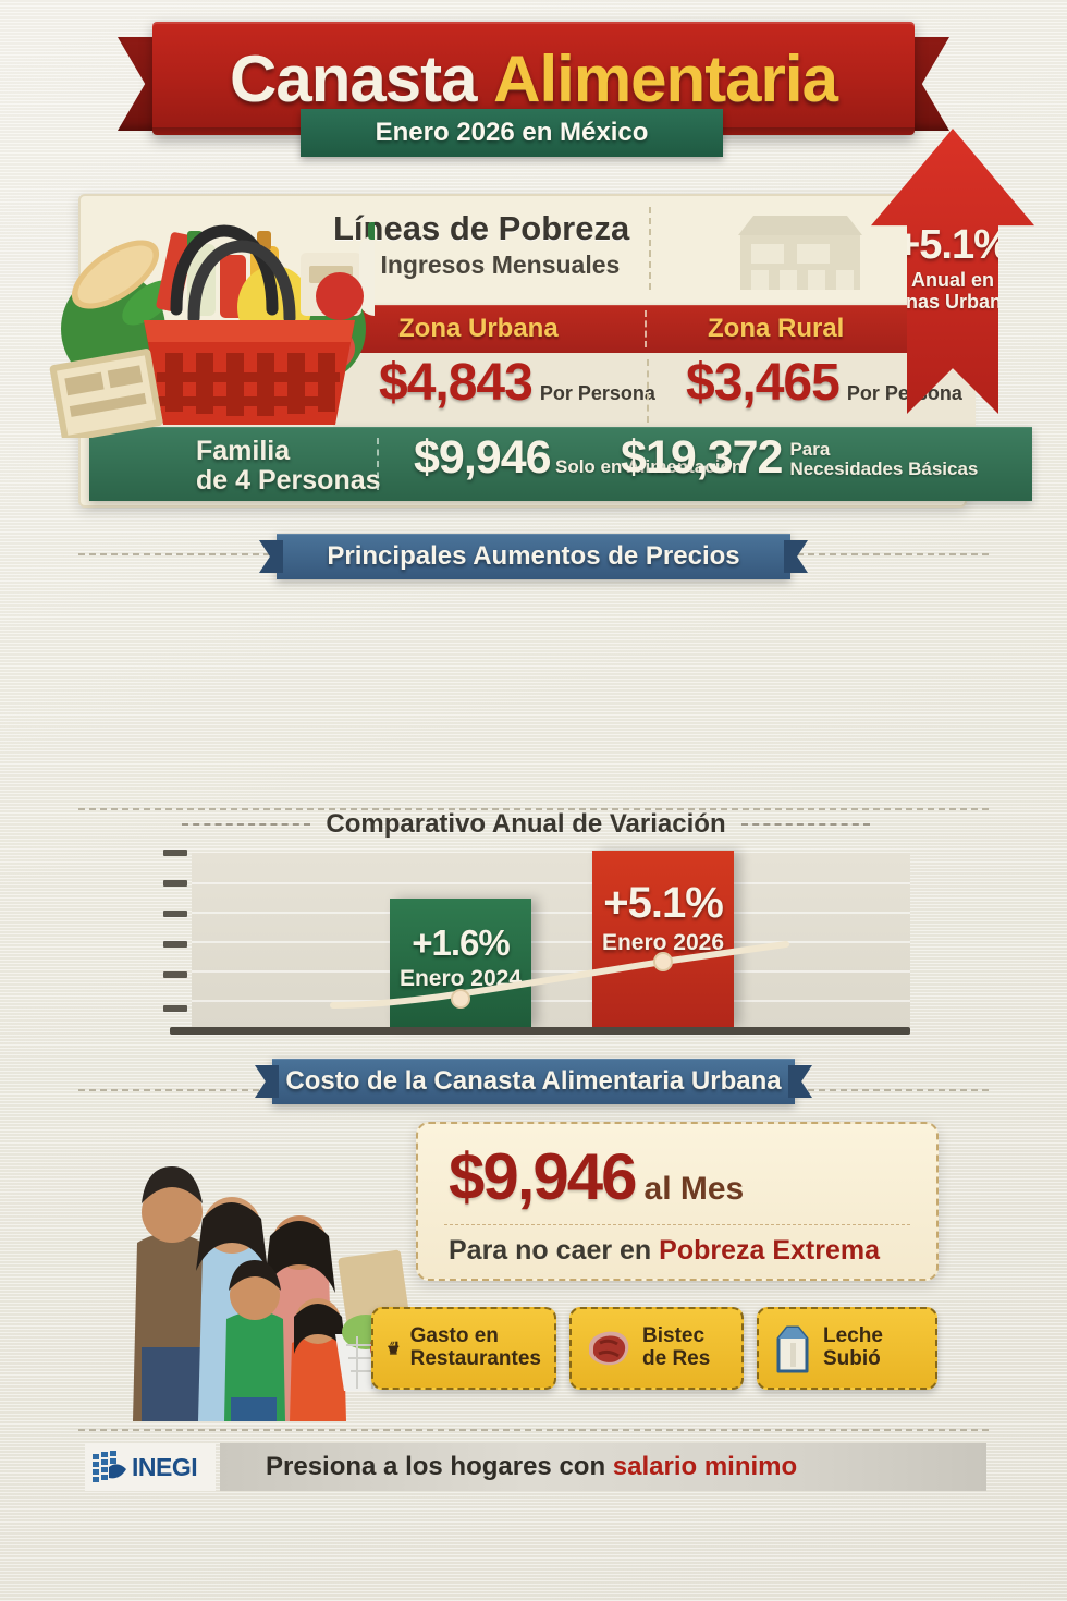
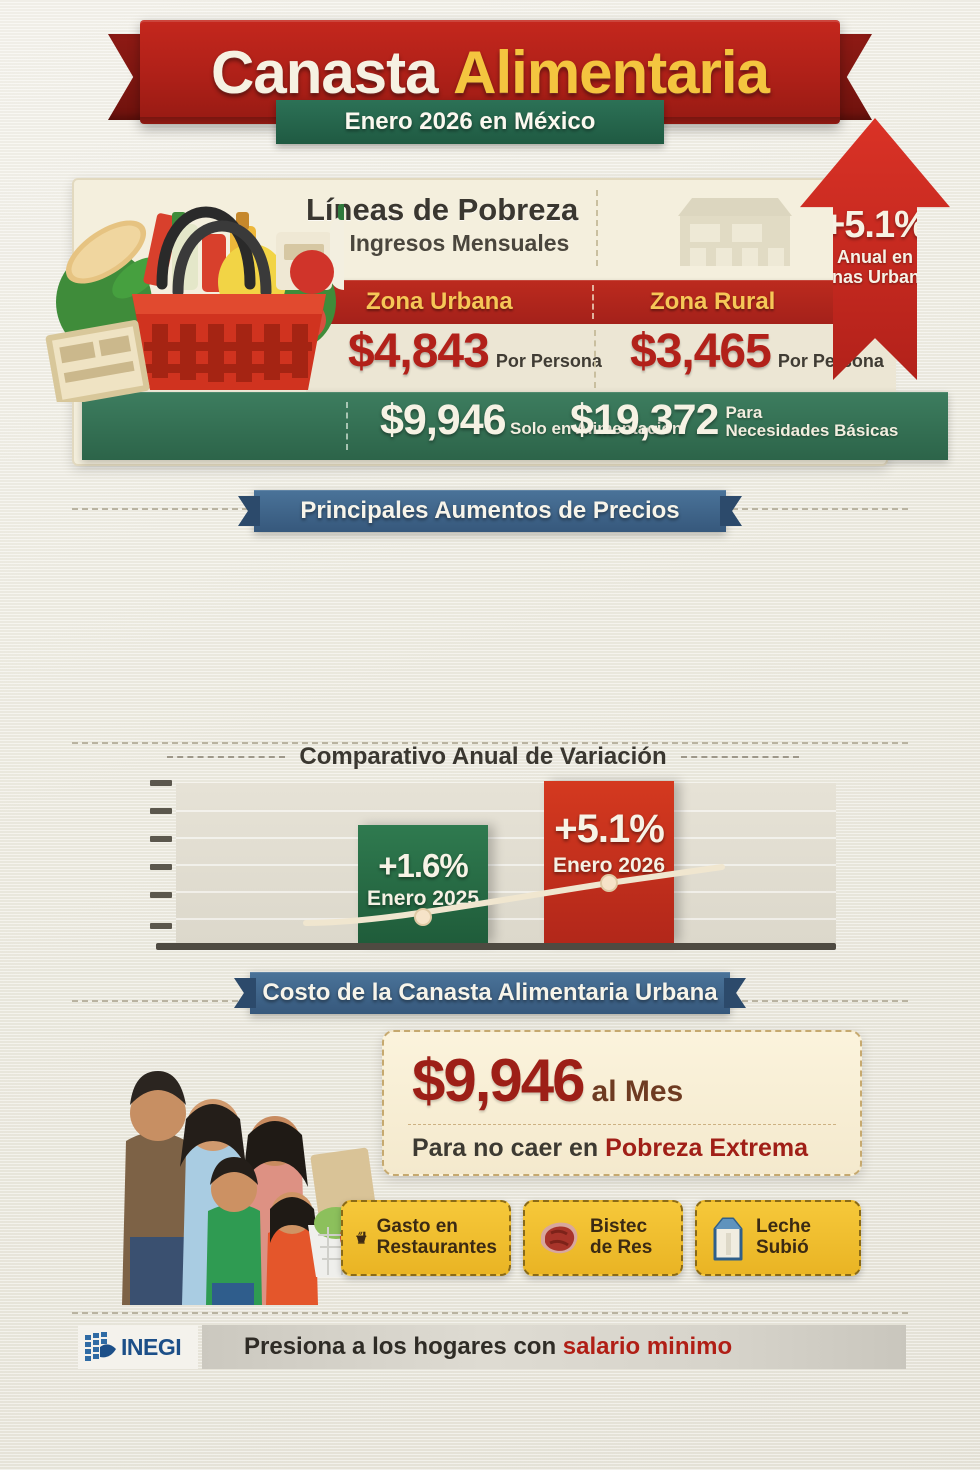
  Canasta
  Alimentaria
  Enero 2026 en México
  Líeas de Pobreza
  Ingresos Mensuales
  Zona Urbana
  Zona Rural
  $4,843
  Por Persona
  $3,465
  Por Peona
- Familia
- de 4 Personas
  $9,946 Solo en Alimentación
  $19,372
  Para
  Necesidades Básicas
  +5.1%
  Anual en
  Principales Aumentos de Precios
  Comparativo Anual de Variación
  +1.6%
- Enero 2024
+ Enero 2025
  +5.1%
  Enero 2026
  Costo de la Canasta Alimentaria Urbana
  $9,946
  al Mes
  Para no caer en Pobreza Extrema
  Gasto en
  Restaurantes
  Bistec
  de Res
  Leche
  Subió
  INEGI
  Presiona a los hogares con salario minimo
